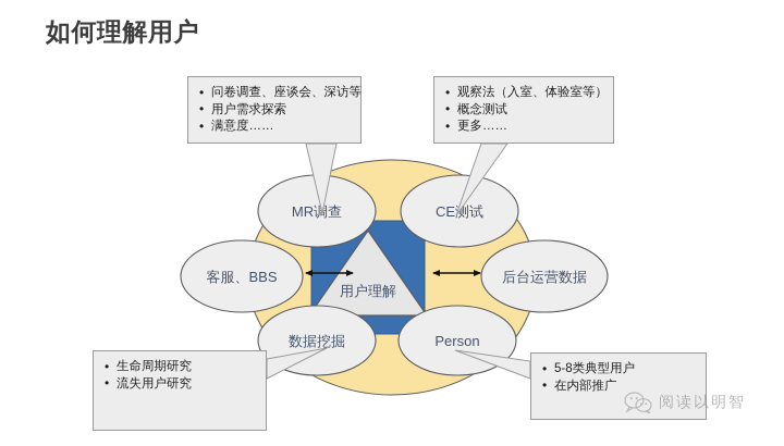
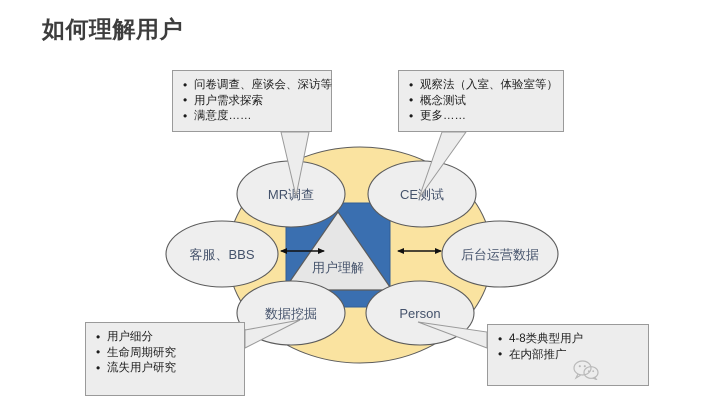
  如何理解用户
  用户理解
  MR调查
  CE测试
  客服、BBS
  后台运营数据
  数据挖掘
  Person
  问卷调查、座谈会、深访等
  用户需求探索
  满意度……
  观察法（入室、体验室等）
  概念测试
  更多……
+ 用户细分
  生命周期研究
  流失用户研究
- 5-8类典型用户
+ 4-8类典型用户
  在内部推广
- 阅读以明智
